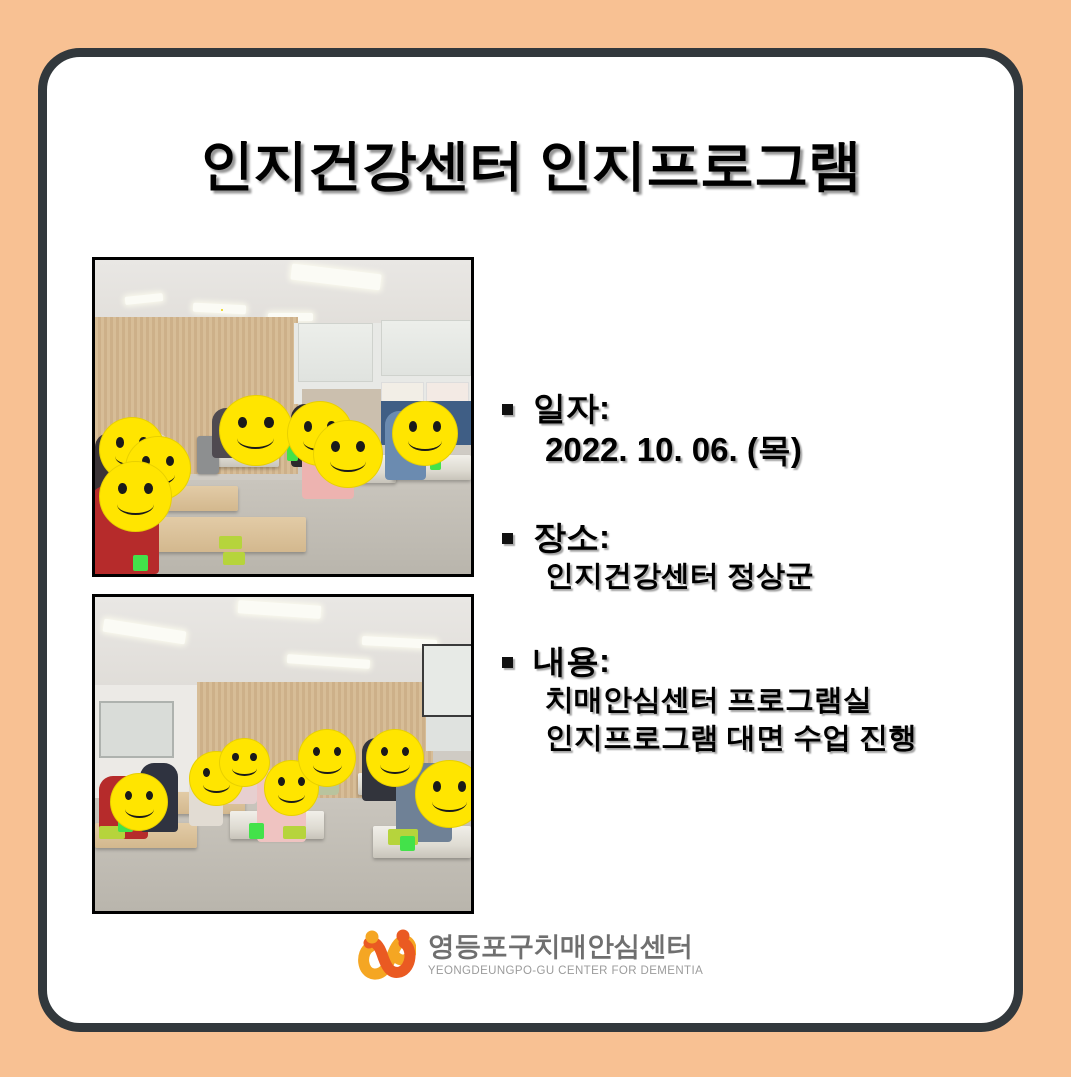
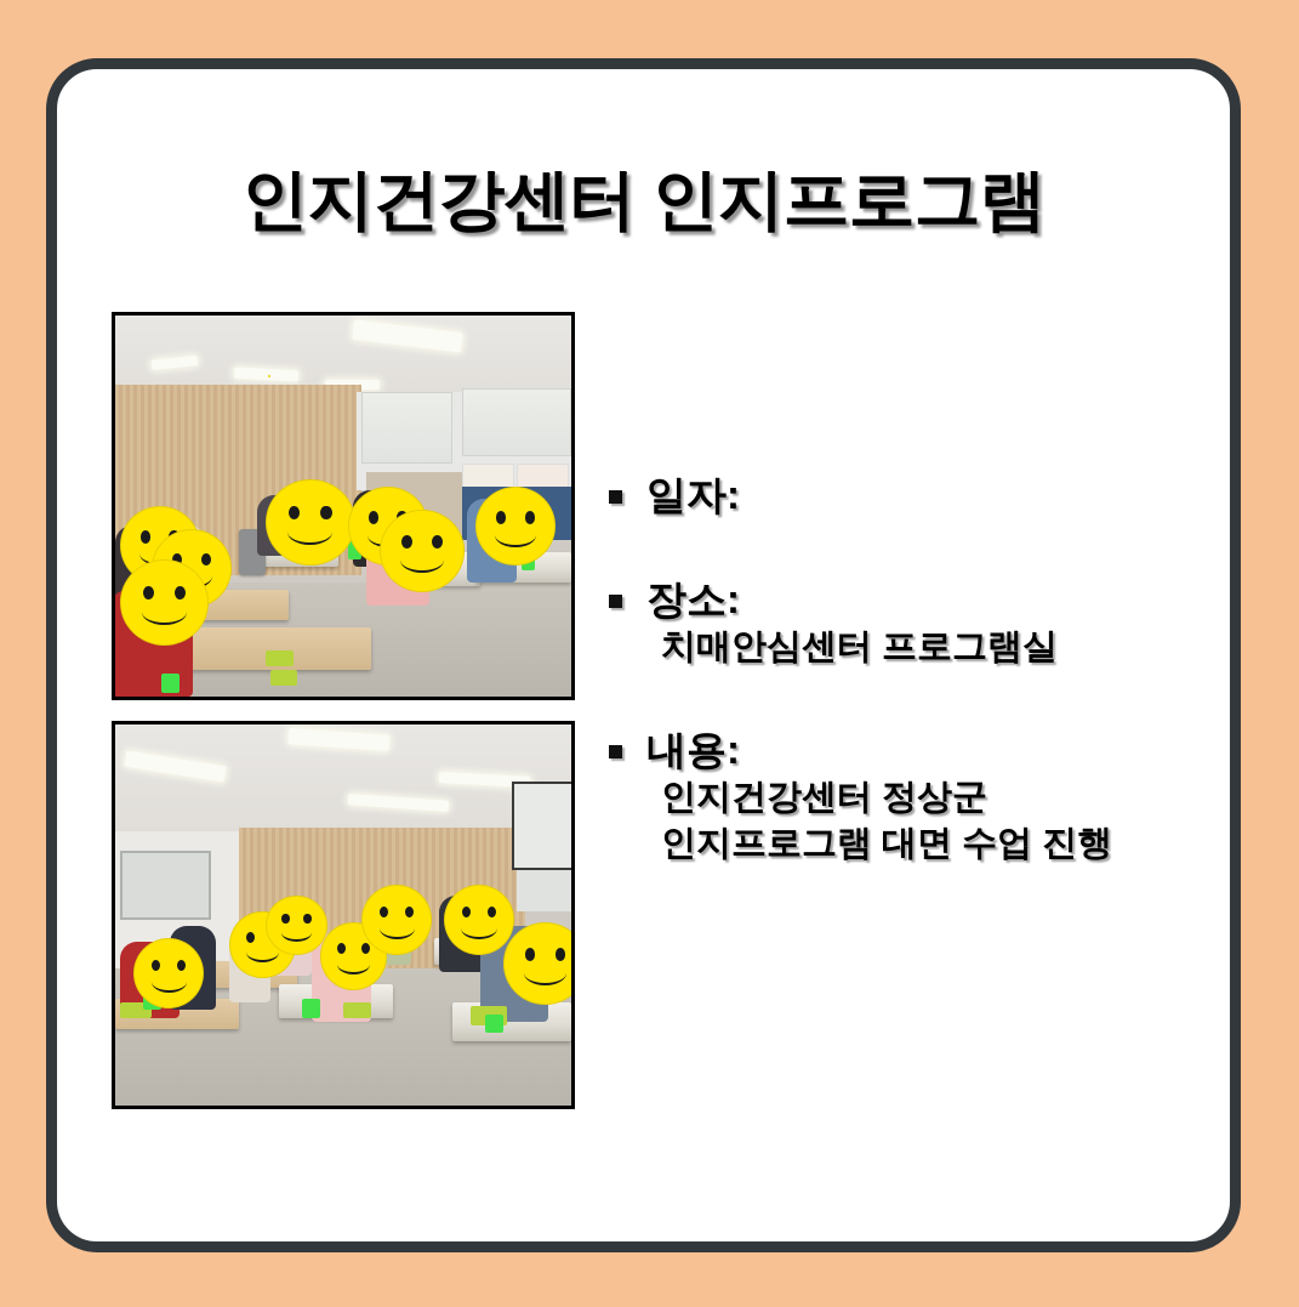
  인지건강센터 인지프로그램
  일자:
- 2022. 10. 06. (목)
  장소:
- 인지건강센터 정상군
+ 치매안심센터 프로그램실
  내용:
- 치매안심센터 프로그램실
+ 인지건강센터 정상군
  인지프로그램 대면 수업 진행
- 영등포구치매안심센터
- YEONGDEUNGPO-GU CENTER FOR DEMENTIA
